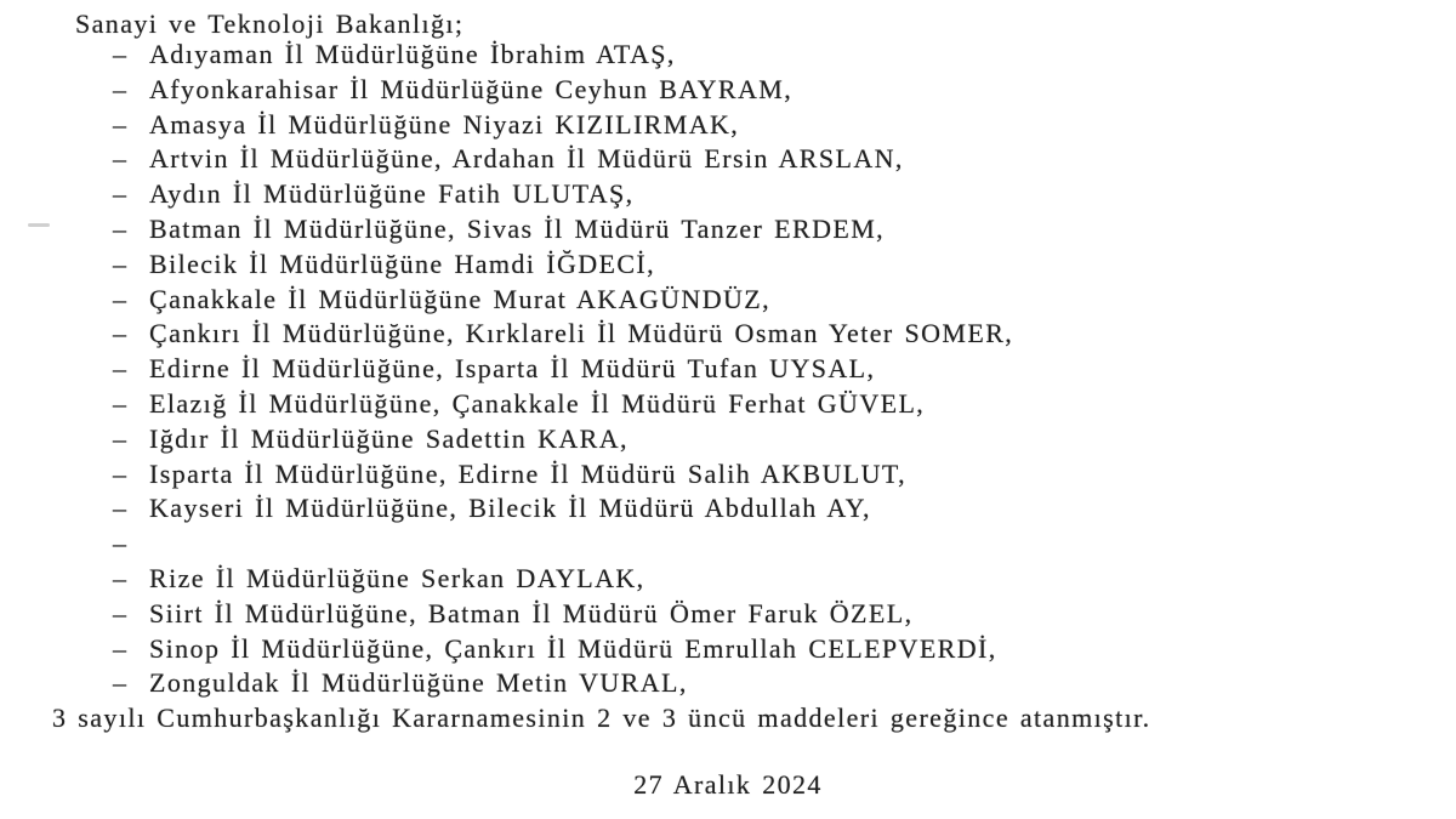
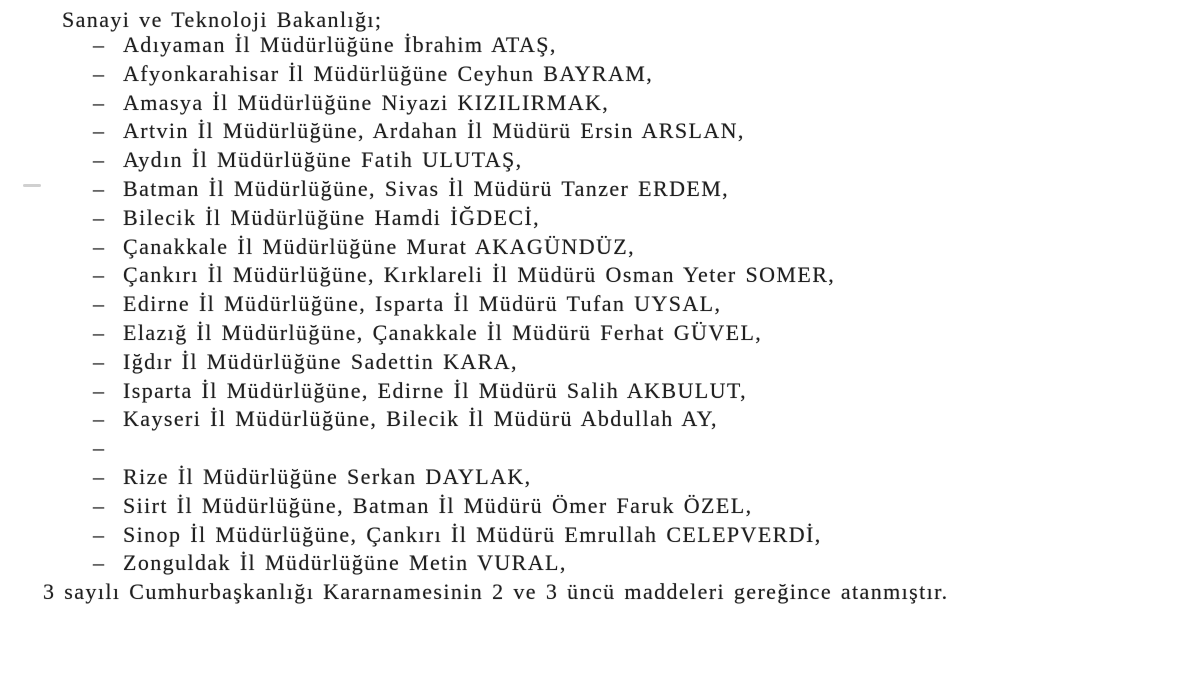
  Sanayi ve Teknoloji Bakanlığı;
  –
  Adıyaman İl Müdürlüğüne İbrahim ATAŞ,
  –
  Afyonkarahisar İl Müdürlüğüne Ceyhun BAYRAM,
  –
  Amasya İl Müdürlüğüne Niyazi KIZILIRMAK,
  –
  Artvin İl Müdürlüğüne, Ardahan İl Müdürü Ersin ARSLAN,
  –
  Aydın İl Müdürlüğüne Fatih ULUTAŞ,
  –
  Batman İl Müdürlüğüne, Sivas İl Müdürü Tanzer ERDEM,
  –
  Bilecik İl Müdürlüğüne Hamdi İĞDECİ,
  –
  Çanakkale İl Müdürlüğüne Murat AKAGÜNDÜZ,
  –
  Çankırı İl Müdürlüğüne, Kırklareli İl Müdürü Osman Yeter SOMER,
  –
  Edirne İl Müdürlüğüne, Isparta İl Müdürü Tufan UYSAL,
  –
  Elazığ İl Müdürlüğüne, Çanakkale İl Müdürü Ferhat GÜVEL,
  –
  Iğdır İl Müdürlüğüne Sadettin KARA,
  –
  Isparta İl Müdürlüğüne, Edirne İl Müdürü Salih AKBULUT,
  –
  Kayseri İl Müdürlüğüne, Bilecik İl Müdürü Abdullah AY,
  –
  –
  Rize İl Müdürlüğüne Serkan DAYLAK,
  –
  Siirt İl Müdürlüğüne, Batman İl Müdürü Ömer Faruk ÖZEL,
  –
  Sinop İl Müdürlüğüne, Çankırı İl Müdürü Emrullah CELEPVERDİ,
  –
  Zonguldak İl Müdürlüğüne Metin VURAL,
  3 sayılı Cumhurbaşkanlığı Kararnamesinin 2 ve 3 üncü maddeleri gereğince atanmıştır.
- 27 Aralık 2024
